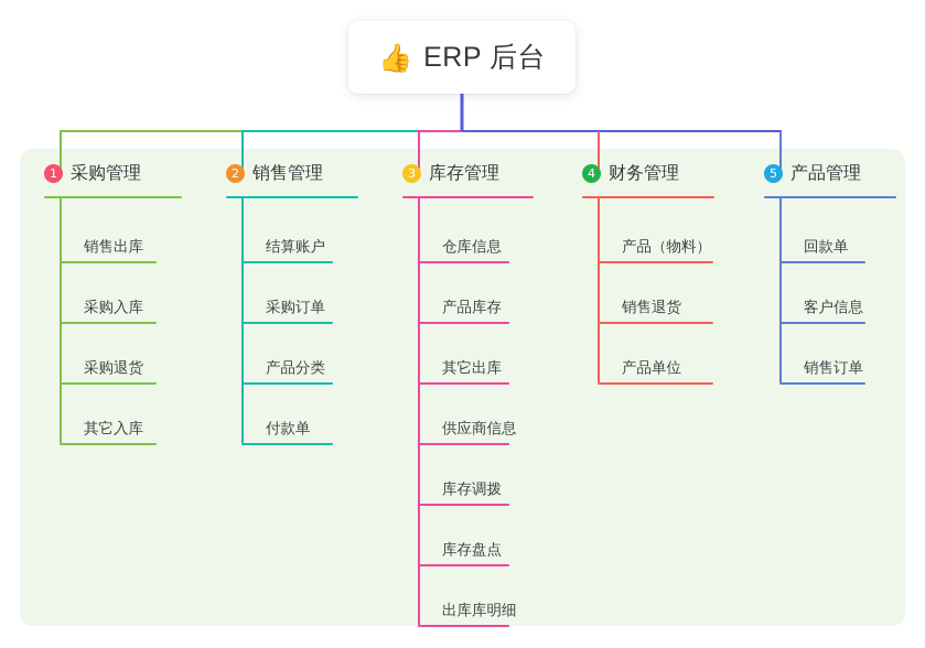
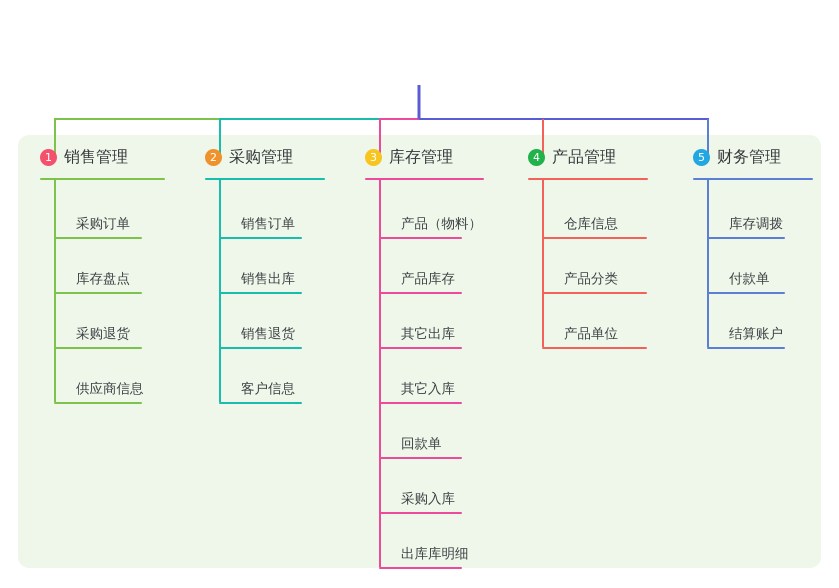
- 👍
- ERP 后台
  1
- 采购管理
+ 销售管理
- 销售出库
+ 采购订单
- 采购入库
+ 库存盘点
  采购退货
- 其它入库
+ 供应商信息
  2
- 销售管理
+ 采购管理
- 结算账户
+ 销售订单
- 采购订单
+ 销售出库
- 产品分类
+ 销售退货
- 付款单
+ 客户信息
  3
  库存管理
- 仓库信息
+ 产品（物料）
  产品库存
  其它出库
- 供应商信息
+ 其它入库
- 库存调拨
+ 回款单
- 库存盘点
+ 采购入库
  出库库明细
  4
- 财务管理
+ 产品管理
- 产品（物料）
+ 仓库信息
- 销售退货
+ 产品分类
  产品单位
  5
- 产品管理
+ 财务管理
- 回款单
+ 库存调拨
- 客户信息
+ 付款单
- 销售订单
+ 结算账户
